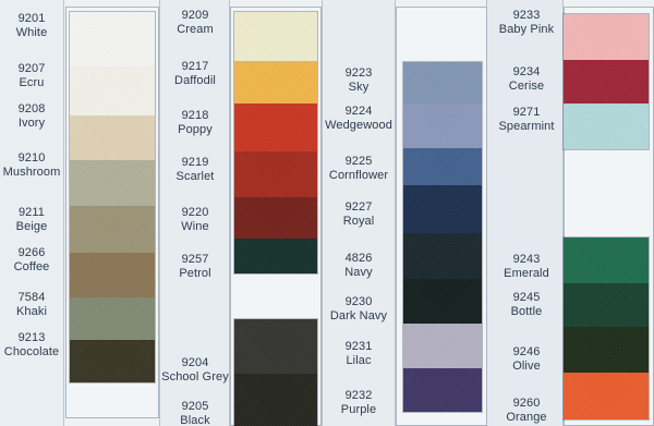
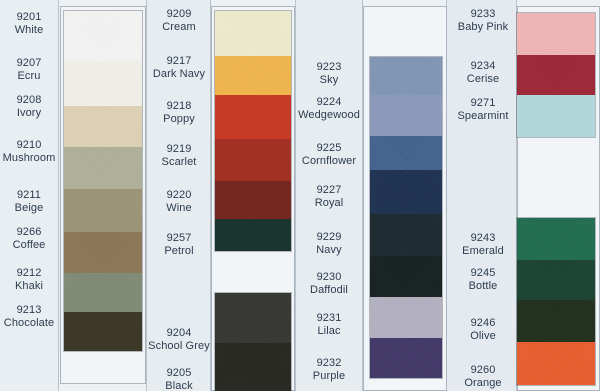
  9201
  White
  9207
  Ecru
  9208
  Ivory
  9210
  Mushroom
  9211
  Beige
  9266
  Coffee
- 7584
+ 9212
  Khaki
  9213
  Chocolate
  9209
  Cream
  9217
- Daffodil
+ Dark Navy
  9218
  Poppy
  9219
  Scarlet
  9220
  Wine
  9257
  Petrol
  9204
  School Grey
  9205
  Black
  9223
  Sky
  9224
  Wedgewood
  9225
  Cornflower
  9227
  Royal
- 4826
+ 9229
  Navy
  9230
- Dark Navy
+ Daffodil
  9231
  Lilac
  9232
  Purple
  9233
  Baby Pink
  9234
  Cerise
  9271
  Spearmint
  9243
  Emerald
  9245
  Bottle
  9246
  Olive
  9260
  Orange
